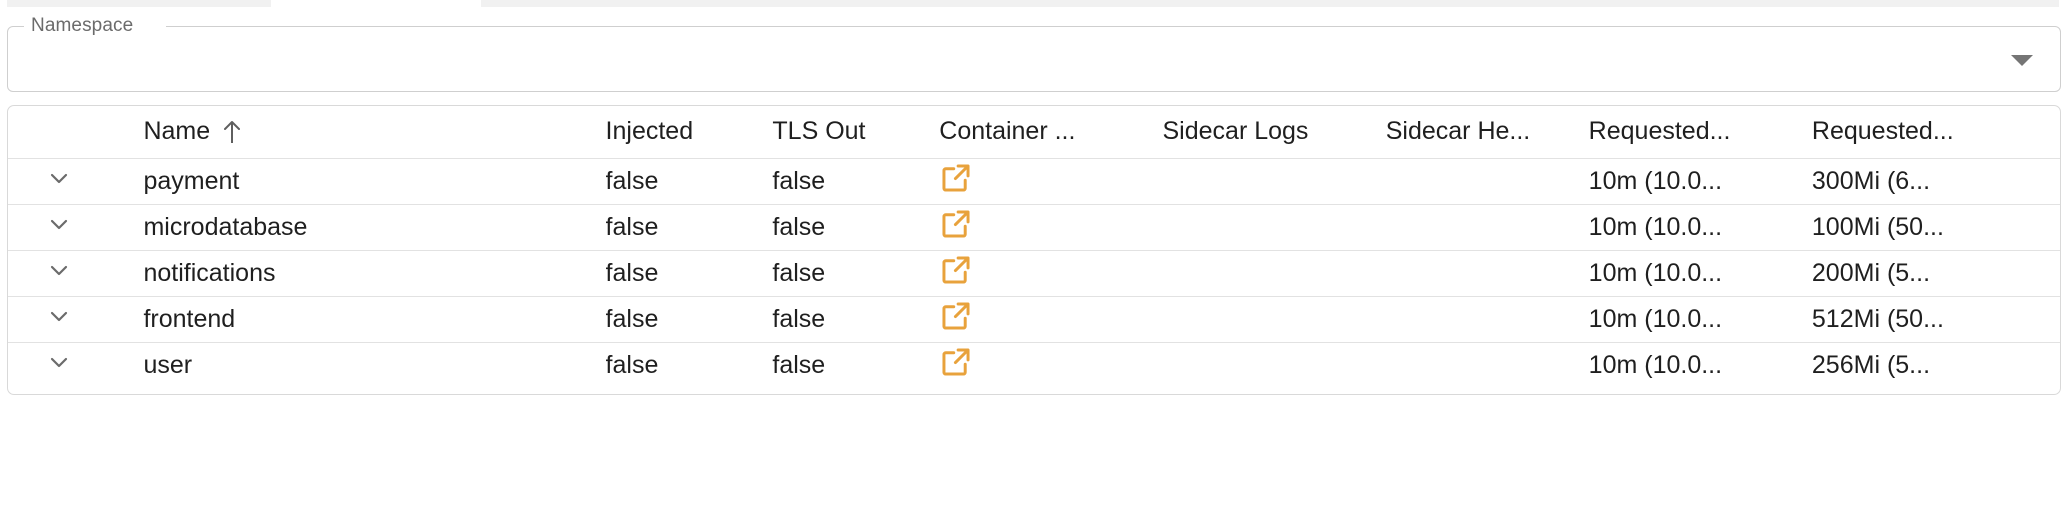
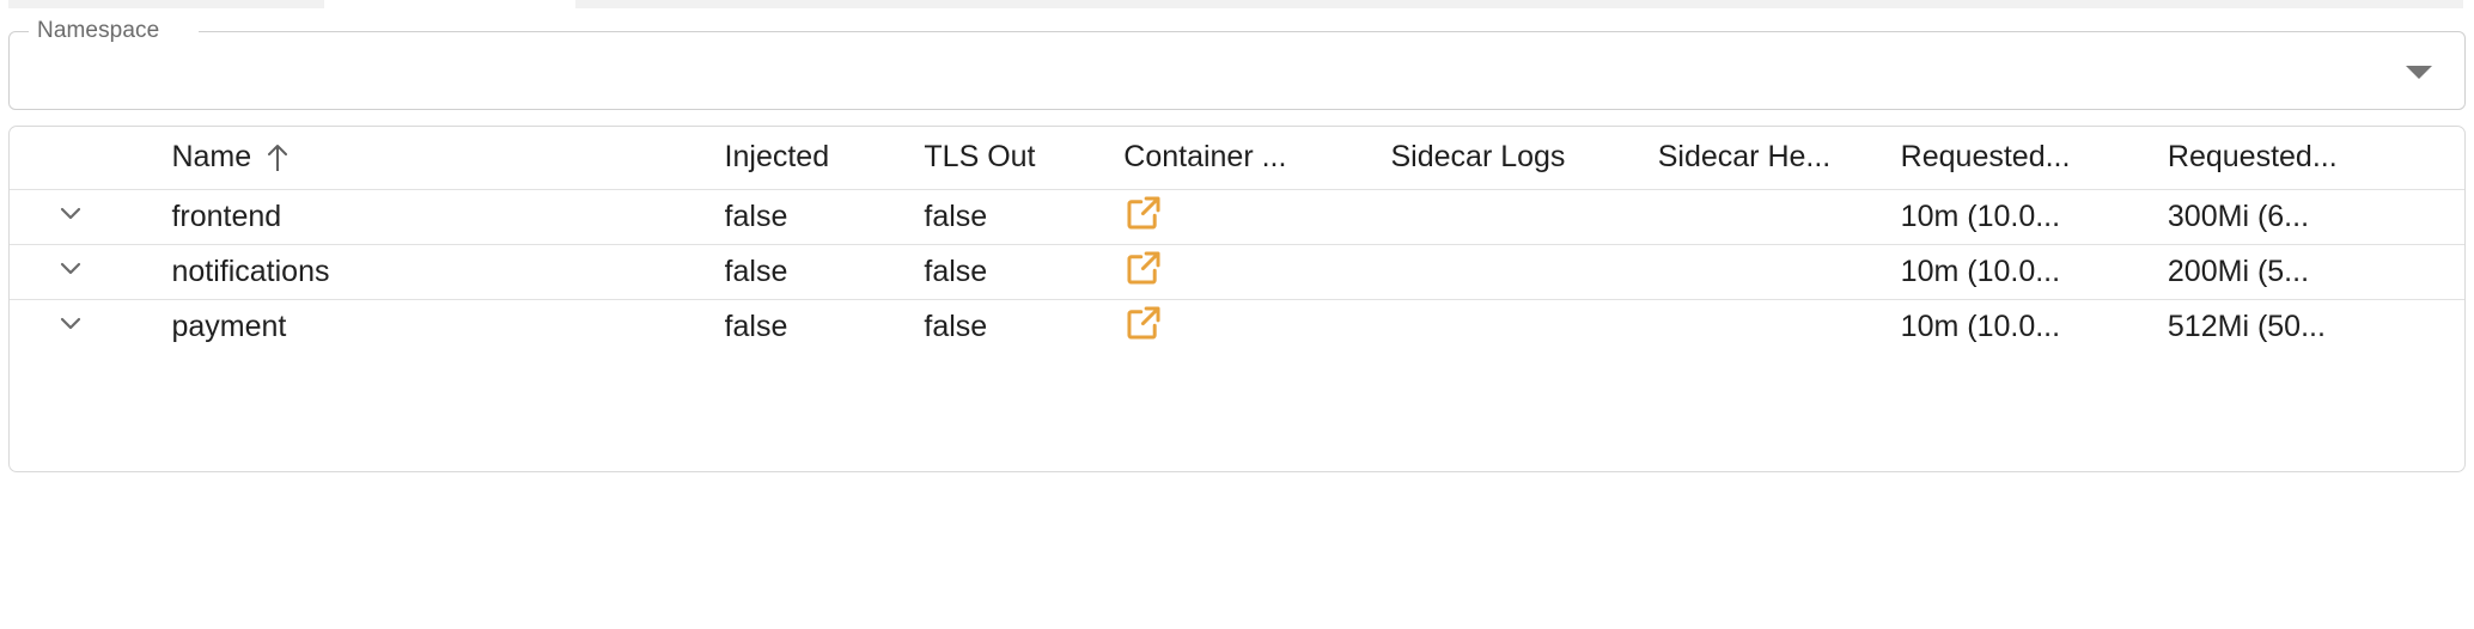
  Namespace
  	Name	Injected	TLS Out	Container ...	Sidecar Logs	Sidecar He...	Requested...	Requested...
- 	payment	false	false				10m (10.0...	300Mi (6...
+ 	frontend	false	false				10m (10.0...	300Mi (6...
- 	microdatabase	false	false				10m (10.0...	100Mi (50...
  	notifications	false	false				10m (10.0...	200Mi (5...
- 	frontend	false	false				10m (10.0...	512Mi (50...
+ 	payment	false	false				10m (10.0...	512Mi (50...
- 	user	false	false				10m (10.0...	256Mi (5...
